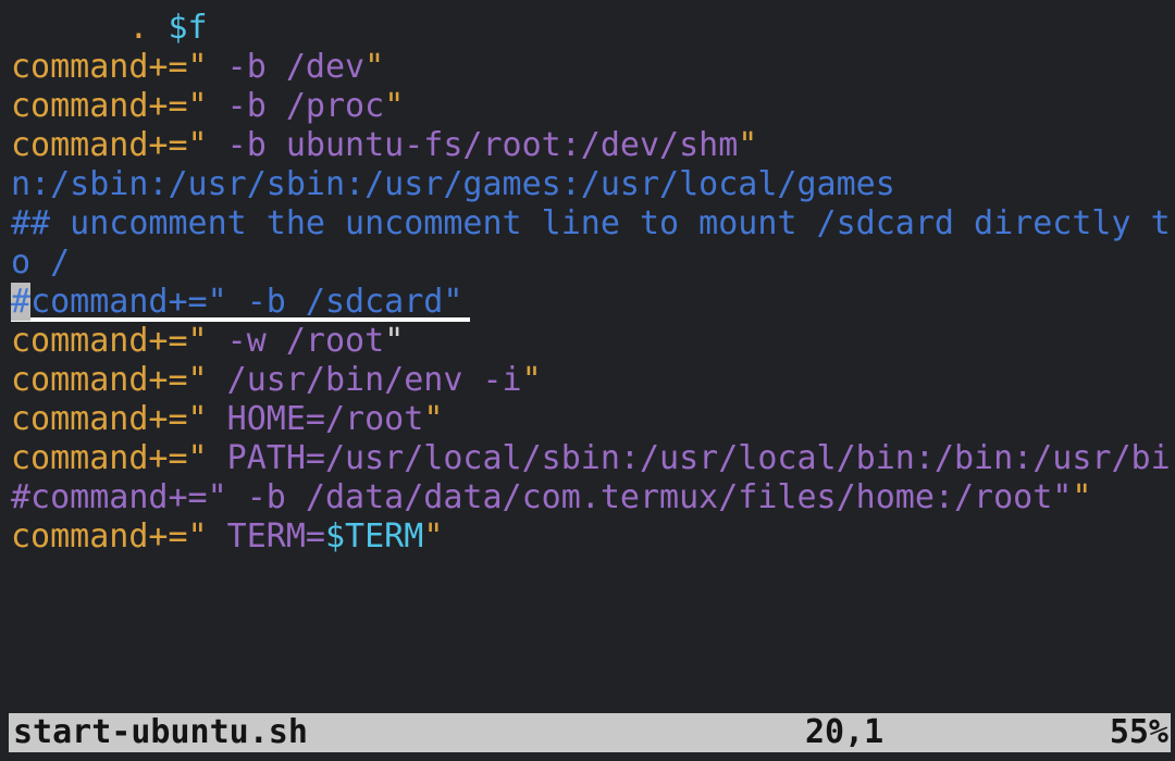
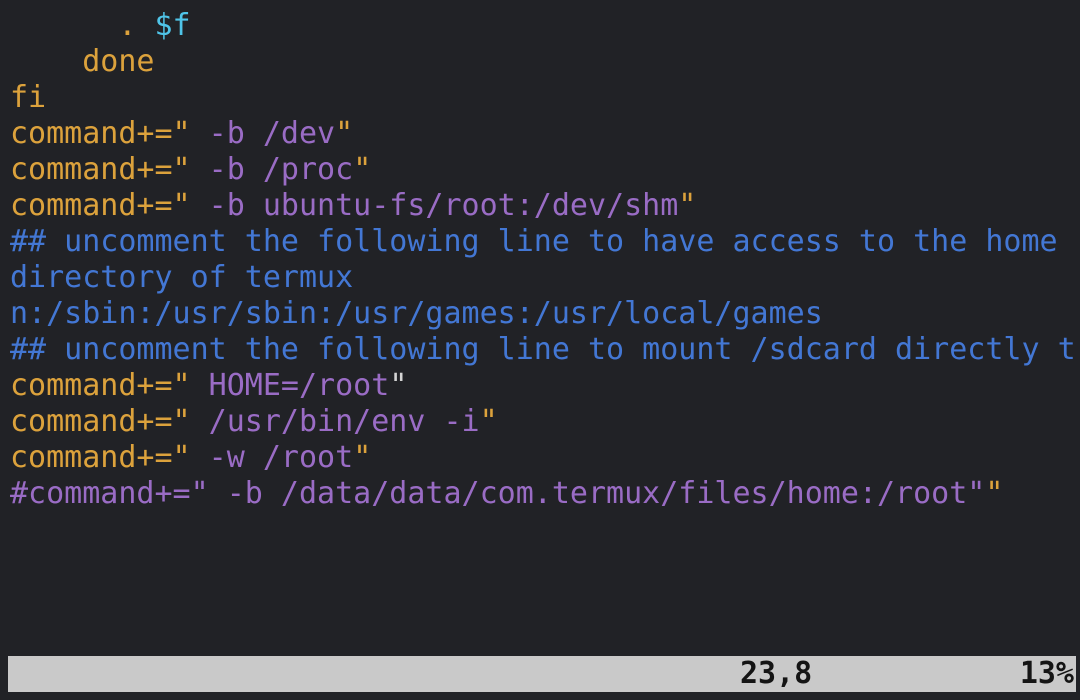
  . $f
+ done
+ fi
  command+=" -b /dev"
  command+=" -b /proc"
  command+=" -b ubuntu-fs/root:/dev/shm"
+ ## uncomment the following line to have access to the home
+ directory of termux
  n:/sbin:/usr/sbin:/usr/games:/usr/local/games
- ## uncomment the uncomment line to mount /sdcard directly t
+ ## uncomment the following line to mount /sdcard directly t
- o /
- #command+=" -b /sdcard"
- command+=" -w /root"
+ command+=" HOME=/root"
  command+=" /usr/bin/env -i"
- command+=" HOME=/root"
+ command+=" -w /root"
- command+=" PATH=/usr/local/sbin:/usr/local/bin:/bin:/usr/bi
  #command+=" -b /data/data/com.termux/files/home:/root""
- command+=" TERM=$TERM"
- start-ubuntu.sh
- 20,1
+ 23,8
- 55%
+ 13%
